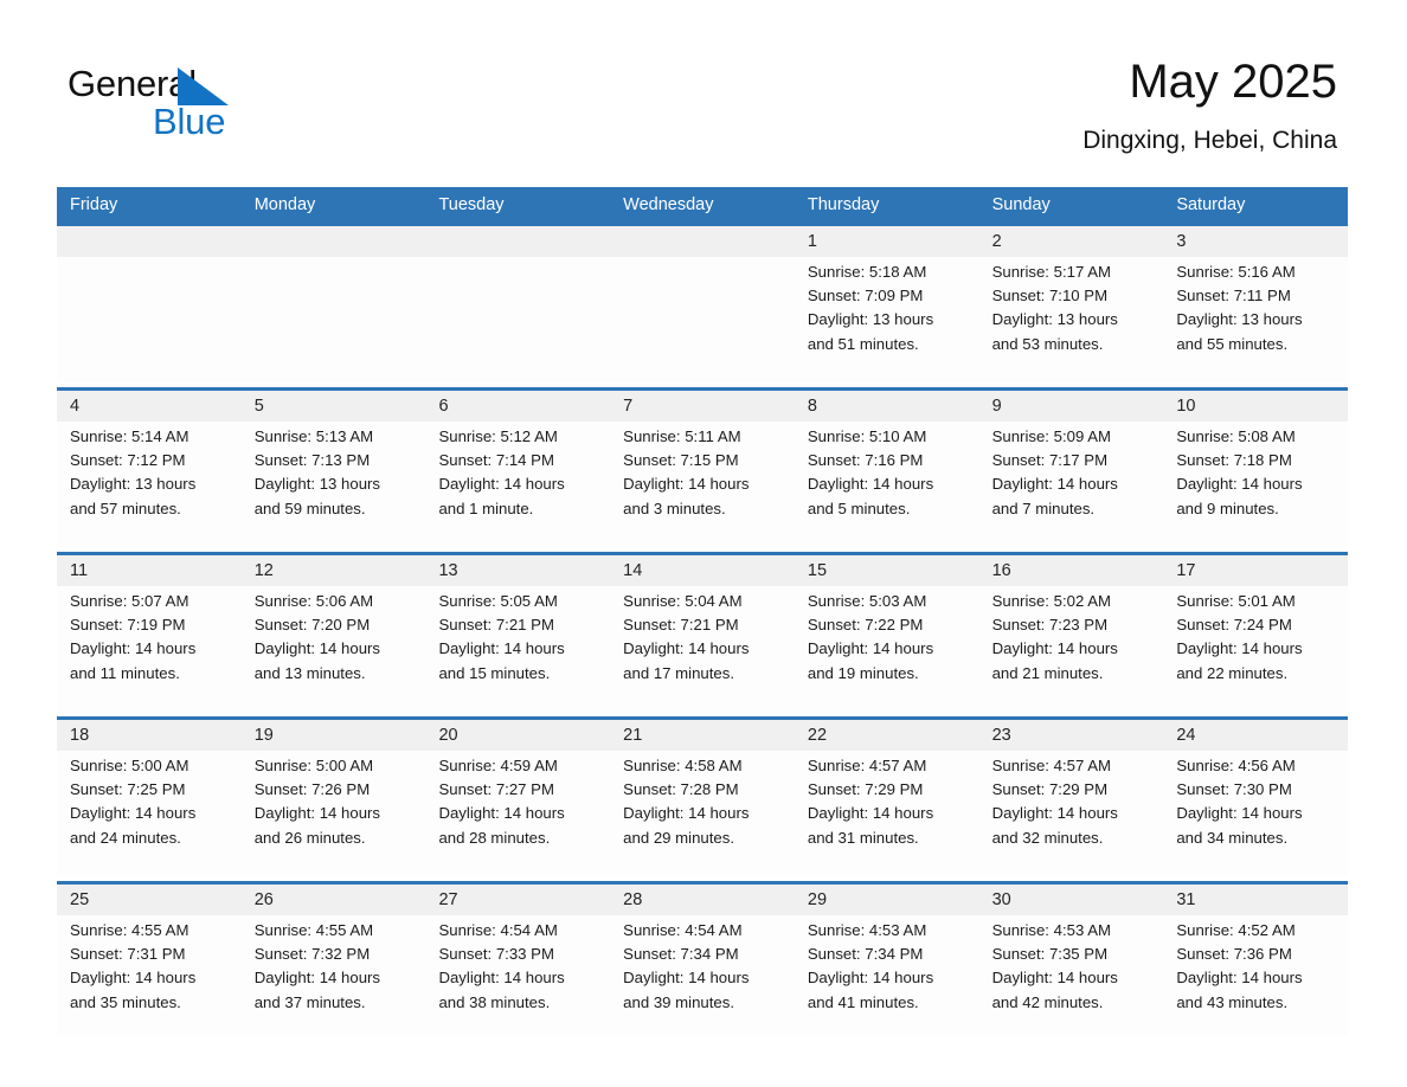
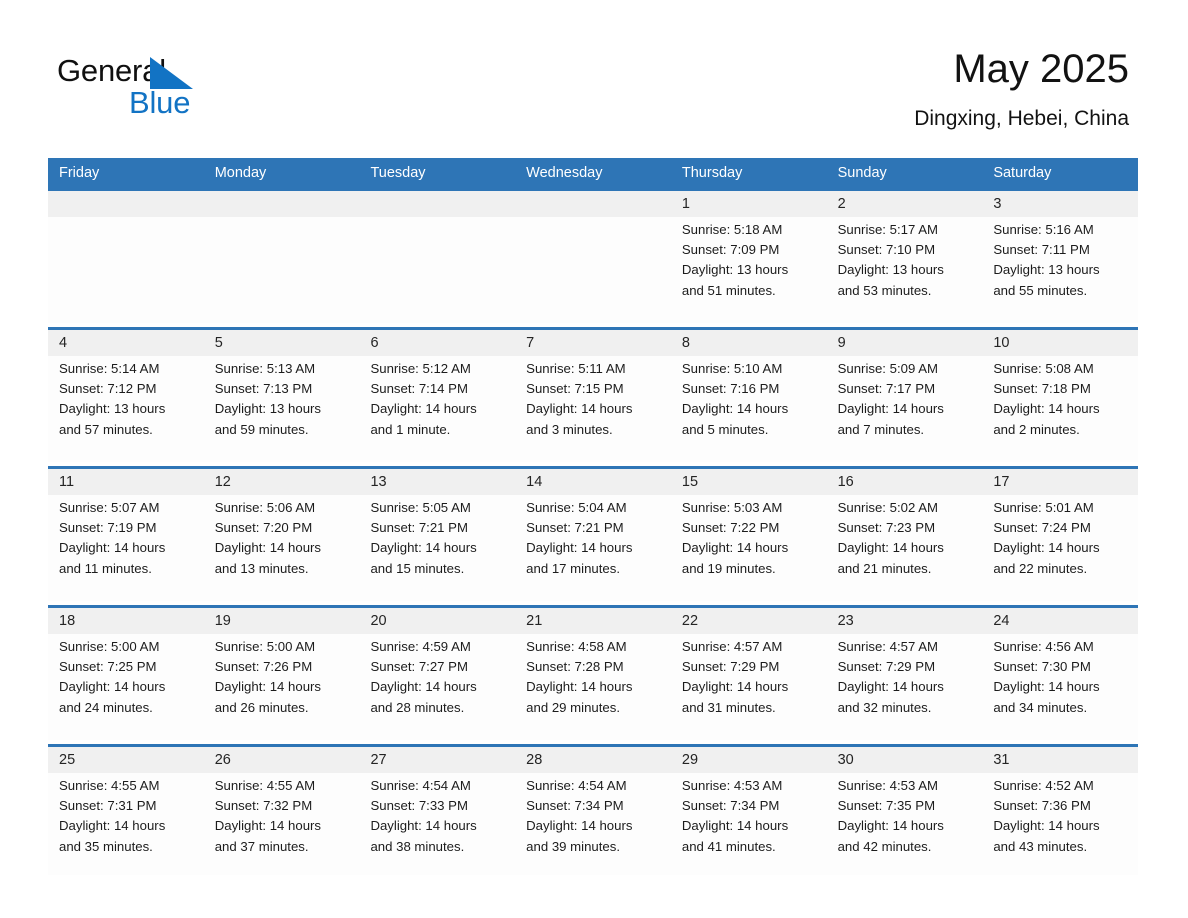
  Gener
  Blue
  May 2025
  Dingxing, Hebei, China
  Friday
  Monday
  Tuesday
  Wednesday
  Thursday
  Sunday
  Saturday
  1
  2
  3
  Sunrise: 5:18 AM
  Sunset: 7:09 PM
  Daylight: 13 hours
  and 51 minutes.
  Sunrise: 5:17 AM
  Sunset: 7:10 PM
  Daylight: 13 hours
  and 53 minutes.
  Sunrise: 5:16 AM
  Sunset: 7:11 PM
  Daylight: 13 hours
  and 55 minutes.
  4
  5
  6
  7
  8
  9
  10
  Sunrise: 5:14 AM
  Sunset: 7:12 PM
  Daylight: 13 hours
  and 57 minutes.
  Sunrise: 5:13 AM
  Sunset: 7:13 PM
  Daylight: 13 hours
  and 59 minutes.
  Sunrise: 5:12 AM
  Sunset: 7:14 PM
  Daylight: 14 hours
  and 1 minute.
  Sunrise: 5:11 AM
  Sunset: 7:15 PM
  Daylight: 14 hours
  and 3 minutes.
  Sunrise: 5:10 AM
  Sunset: 7:16 PM
  Daylight: 14 hours
  and 5 minutes.
  Sunrise: 5:09 AM
  Sunset: 7:17 PM
  Daylight: 14 hours
  and 7 minutes.
  Sunrise: 5:08 AM
  Sunset: 7:18 PM
  Daylight: 14 hours
- and 9 minutes.
+ and 2 minutes.
  11
  12
  13
  14
  15
  16
  17
  Sunrise: 5:07 AM
  Sunset: 7:19 PM
  Daylight: 14 hours
  and 11 minutes.
  Sunrise: 5:06 AM
  Sunset: 7:20 PM
  Daylight: 14 hours
  and 13 minutes.
  Sunrise: 5:05 AM
  Sunset: 7:21 PM
  Daylight: 14 hours
  and 15 minutes.
  Sunrise: 5:04 AM
  Sunset: 7:21 PM
  Daylight: 14 hours
  and 17 minutes.
  Sunrise: 5:03 AM
  Sunset: 7:22 PM
  Daylight: 14 hours
  and 19 minutes.
  Sunrise: 5:02 AM
  Sunset: 7:23 PM
  Daylight: 14 hours
  and 21 minutes.
  Sunrise: 5:01 AM
  Sunset: 7:24 PM
  Daylight: 14 hours
  and 22 minutes.
  18
  19
  20
  21
  22
  23
  24
  Sunrise: 5:00 AM
  Sunset: 7:25 PM
  Daylight: 14 hours
  and 24 minutes.
  Sunrise: 5:00 AM
  Sunset: 7:26 PM
  Daylight: 14 hours
  and 26 minutes.
  Sunrise: 4:59 AM
  Sunset: 7:27 PM
  Daylight: 14 hours
  and 28 minutes.
  Sunrise: 4:58 AM
  Sunset: 7:28 PM
  Daylight: 14 hours
  and 29 minutes.
  Sunrise: 4:57 AM
  Sunset: 7:29 PM
  Daylight: 14 hours
  and 31 minutes.
  Sunrise: 4:57 AM
  Sunset: 7:29 PM
  Daylight: 14 hours
  and 32 minutes.
  Sunrise: 4:56 AM
  Sunset: 7:30 PM
  Daylight: 14 hours
  and 34 minutes.
  25
  26
  27
  28
  29
  30
  31
  Sunrise: 4:55 AM
  Sunset: 7:31 PM
  Daylight: 14 hours
  and 35 minutes.
  Sunrise: 4:55 AM
  Sunset: 7:32 PM
  Daylight: 14 hours
  and 37 minutes.
  Sunrise: 4:54 AM
  Sunset: 7:33 PM
  Daylight: 14 hours
  and 38 minutes.
  Sunrise: 4:54 AM
  Sunset: 7:34 PM
  Daylight: 14 hours
  and 39 minutes.
  Sunrise: 4:53 AM
  Sunset: 7:34 PM
  Daylight: 14 hours
  and 41 minutes.
  Sunrise: 4:53 AM
  Sunset: 7:35 PM
  Daylight: 14 hours
  and 42 minutes.
  Sunrise: 4:52 AM
  Sunset: 7:36 PM
  Daylight: 14 hours
  and 43 minutes.
